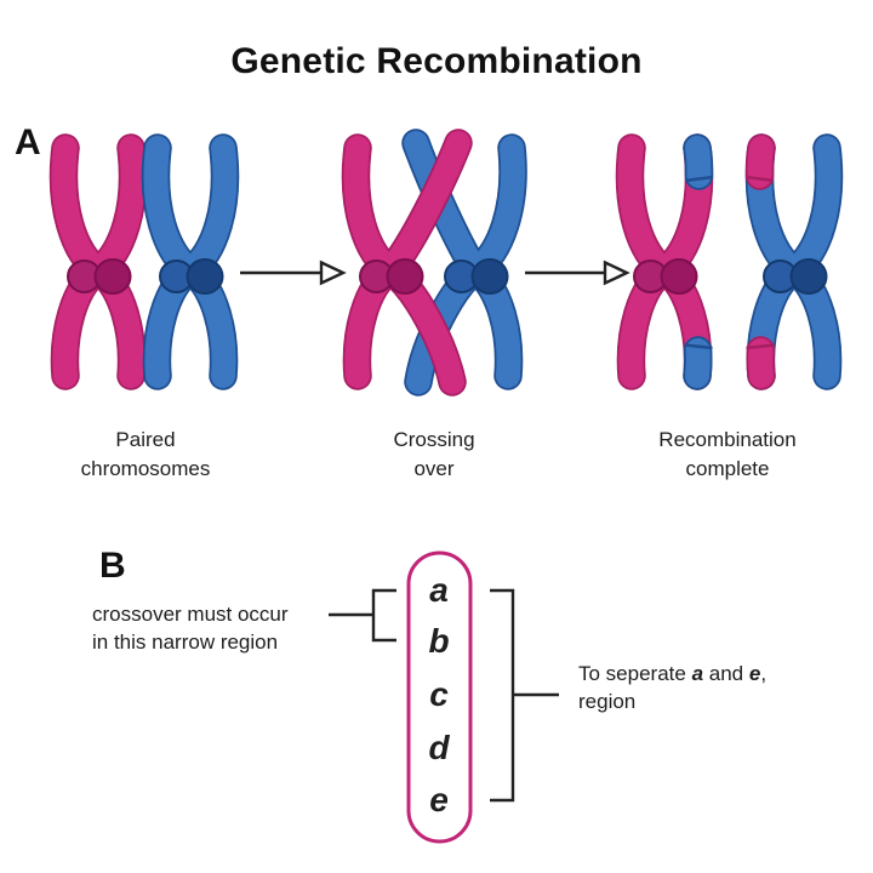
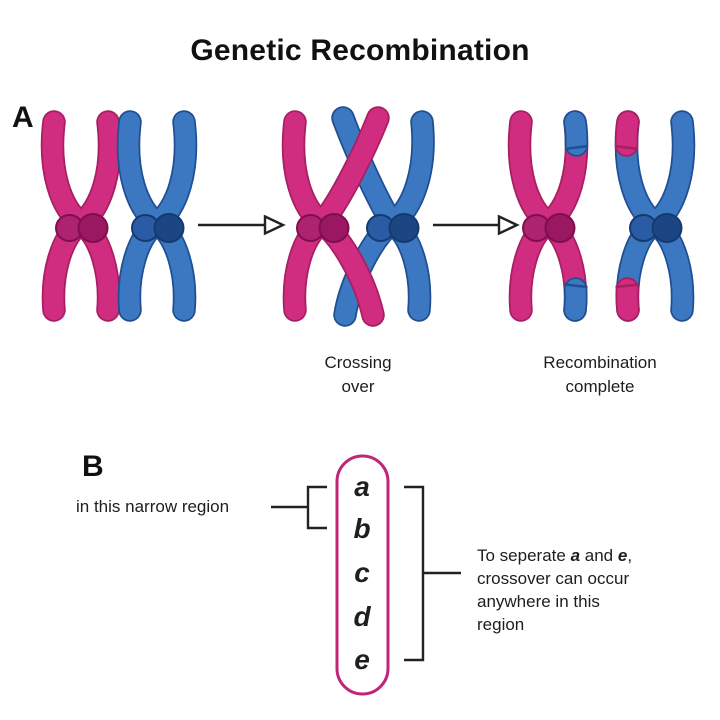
  Genetic Recombination
  A
- Paired
- chromosomes
  Crossing
  over
  Recombination
  complete
  B
- crossover must occur
  in this narrow region
  To seperate a and e,
+ crossover can occur
+ anywhere in this
  region
  a
  b
  c
  d
  e
